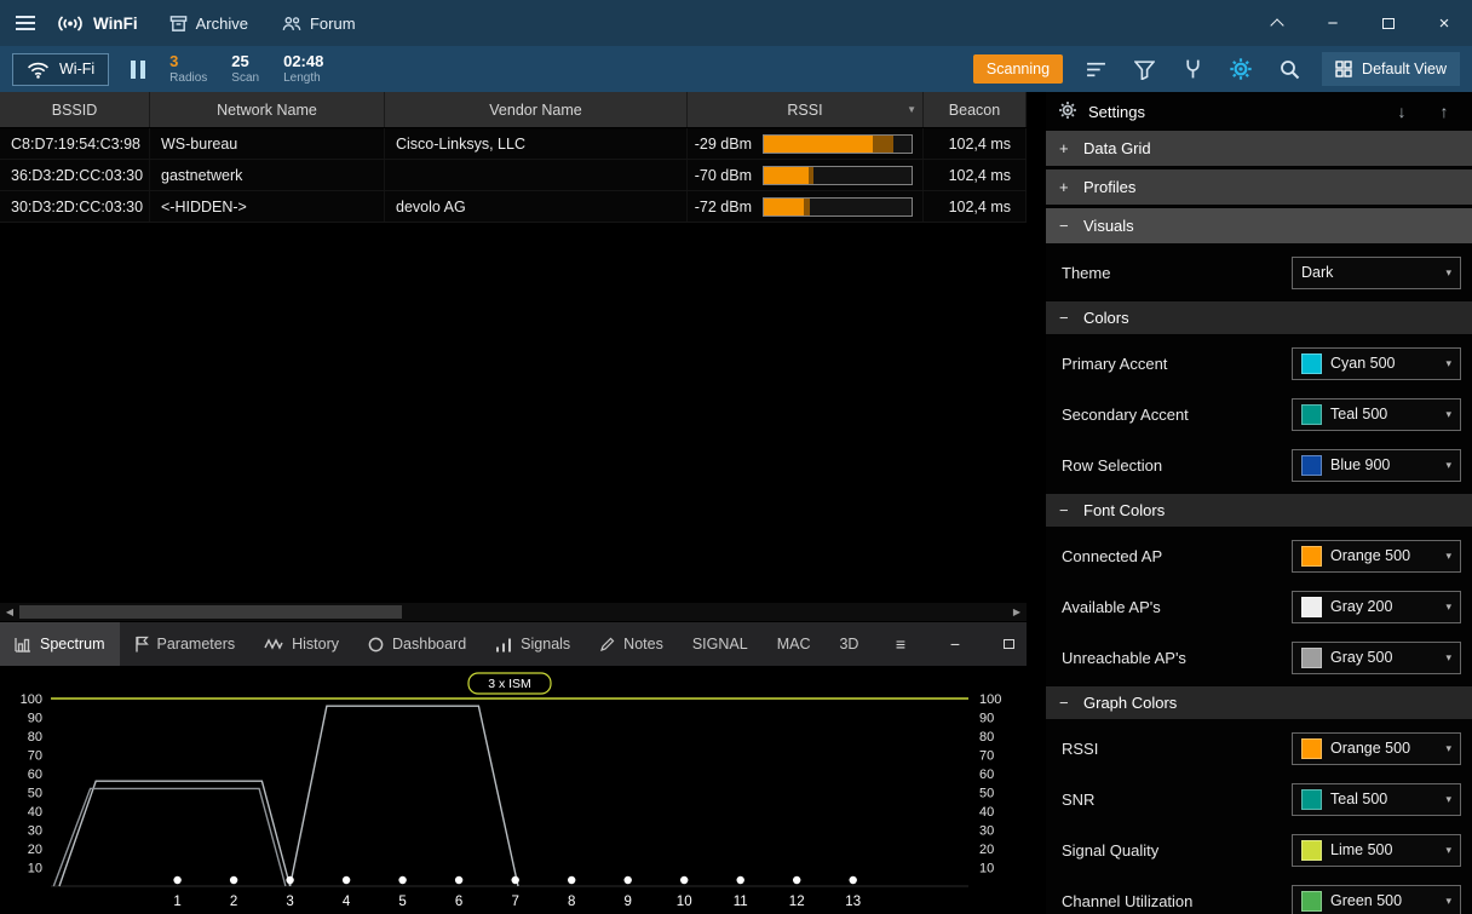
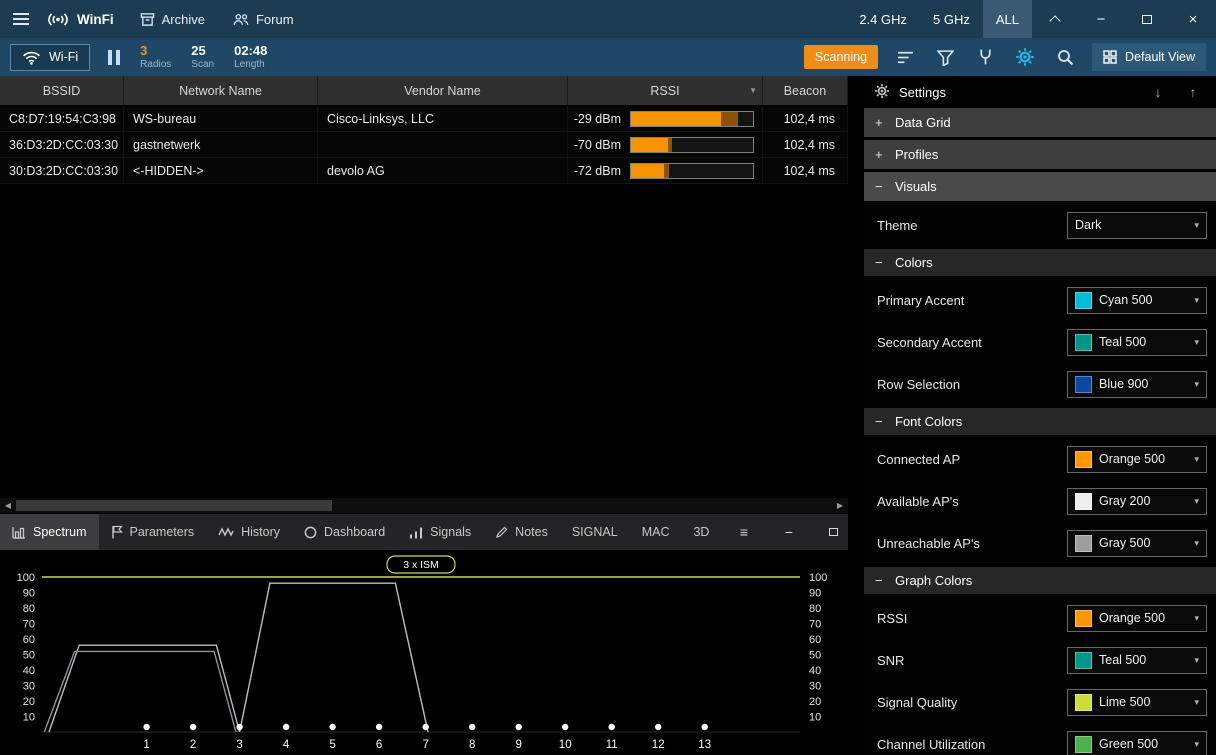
  WinFi
  Archive
  Forum
+ 2.4 GHz
+ 5 GHz
+ ALL
  −
  ×
  Wi-Fi
  3
  Radios
  25
  Scan
  02:48
  Length
  Scanning
  Default View
  BSSID
  Network Name
  Vendor Name
  RSSI
  ▼
  Beacon
  C8:D7:19:54:C3:98
  WS-bureau
  Cisco-Linksys, LLC
  -29 dBm
  102,4 ms
  36:D3:2D:CC:03:30
  gastnetwerk
  -70 dBm
  102,4 ms
  30:D3:2D:CC:03:30
  <-HIDDEN->
  devolo AG
  -72 dBm
  102,4 ms
  ◀
  ▶
  Spectrum
  Parameters
  History
  Dashboard
  Signals
  Notes
  SIGNAL
  MAC
  3D
  ≡
  −
  10
  10
  20
  20
  30
  30
  40
  40
  50
  50
  60
  60
  70
  70
  80
  80
  90
  90
  100
  100
  3 x ISM
  1
  2
  3
  4
  5
  6
  7
  8
  9
  10
  11
  12
  13
  Settings
  ↓
  ↑
  +
  Data Grid
  +
  Profiles
  −
  Visuals
  Theme
  Dark
  ▾
  −
  Colors
  Primary Accent
  Cyan 500
  ▾
  Secondary Accent
  Teal 500
  ▾
  Row Selection
  Blue 900
  ▾
  −
  Font Colors
  Connected AP
  Orange 500
  ▾
  Available AP's
  Gray 200
  ▾
  Unreachable AP's
  Gray 500
  ▾
  −
  Graph Colors
  RSSI
  Orange 500
  ▾
  SNR
  Teal 500
  ▾
  Signal Quality
  Lime 500
  ▾
  Channel Utilization
  Green 500
  ▾
